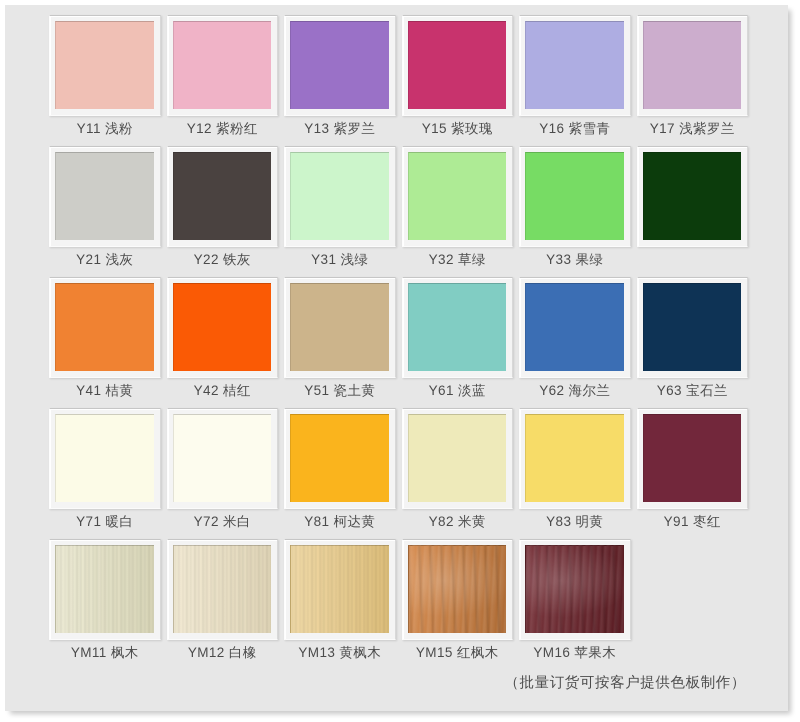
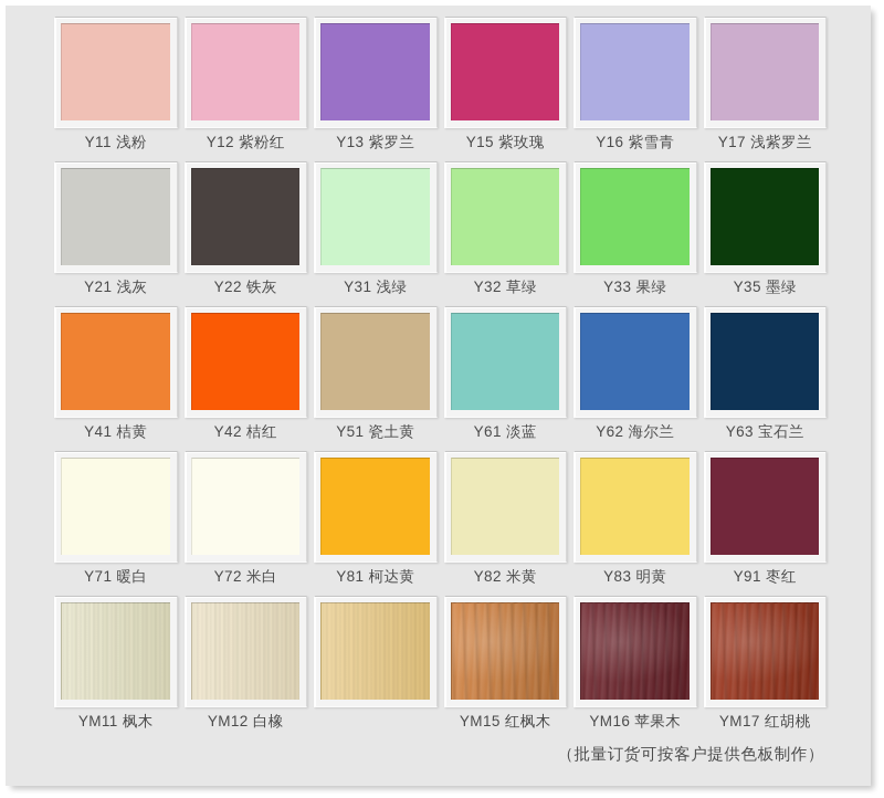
  Y11 浅粉
  Y12 紫粉红
  Y13 紫罗兰
  Y15 紫玫瑰
  Y16 紫雪青
  Y17 浅紫罗兰
  Y21 浅灰
  Y22 铁灰
  Y31 浅绿
  Y32 草绿
  Y33 果绿
+ Y35 墨绿
  Y41 桔黄
  Y42 桔红
  Y51 瓷土黄
  Y61 淡蓝
  Y62 海尔兰
  Y63 宝石兰
  Y71 暖白
  Y72 米白
  Y81 柯达黄
  Y82 米黄
  Y83 明黄
  Y91 枣红
  YM11 枫木
  YM12 白橡
- YM13 黄枫木
  YM15 红枫木
  YM16 苹果木
+ YM17 红胡桃
  （批量订货可按客户提供色板制作）
